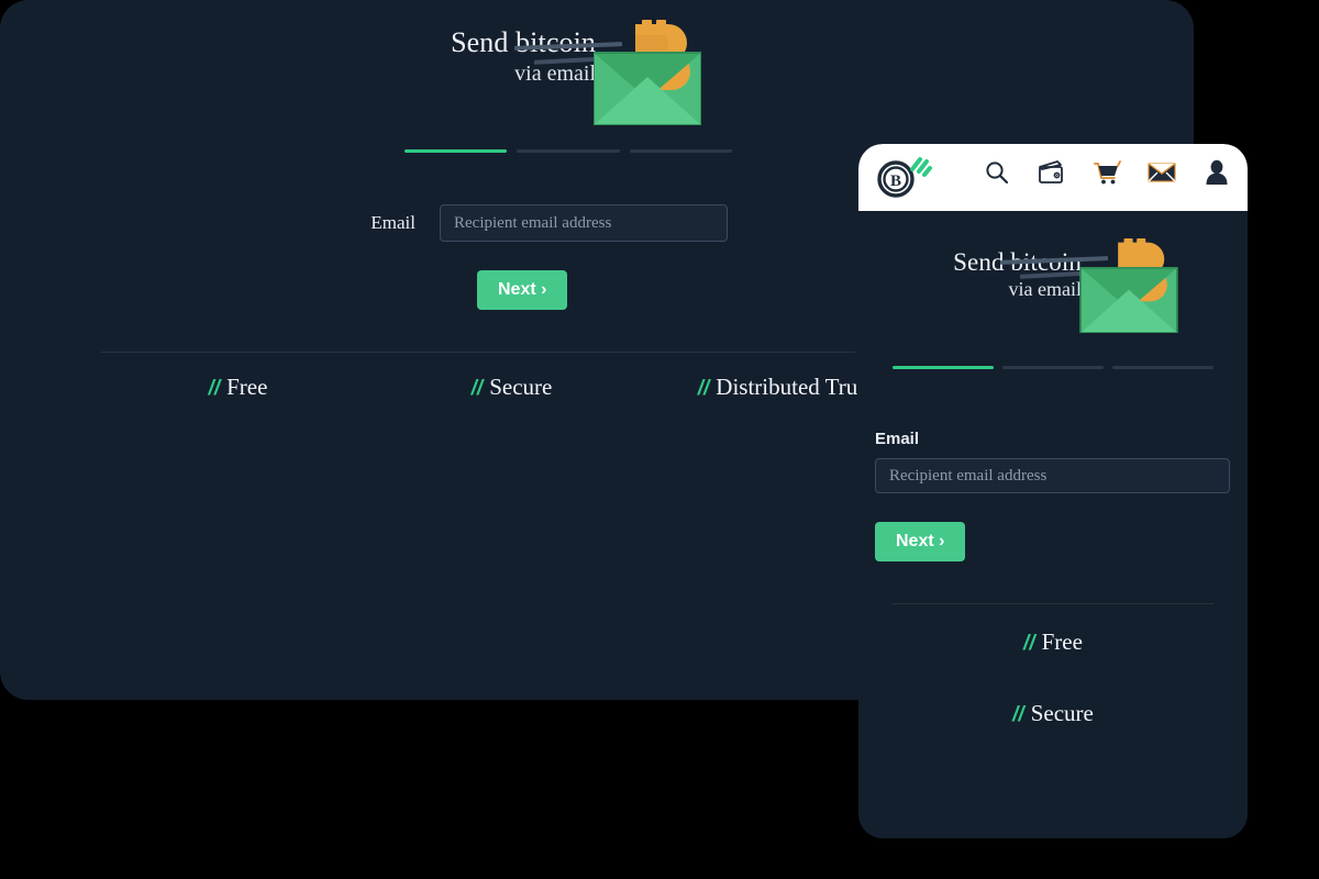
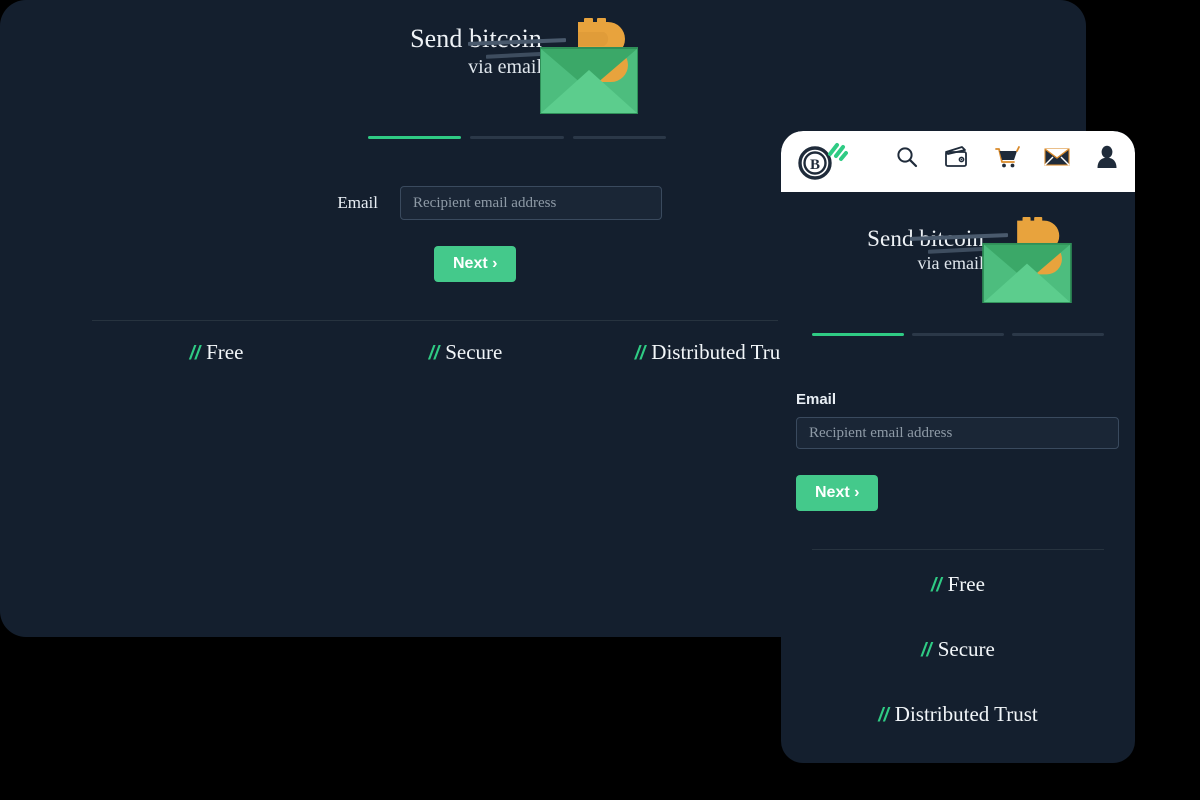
  Send bitcoi
  via emai
  Email
  Recipient email address
  Next ›
  // Free
  // Secure
  // Distributed Tru
  B
  via email
  Email
  Recipient email address
  Next ›
  // Free
  // Secure
+ // Distributed Trust
